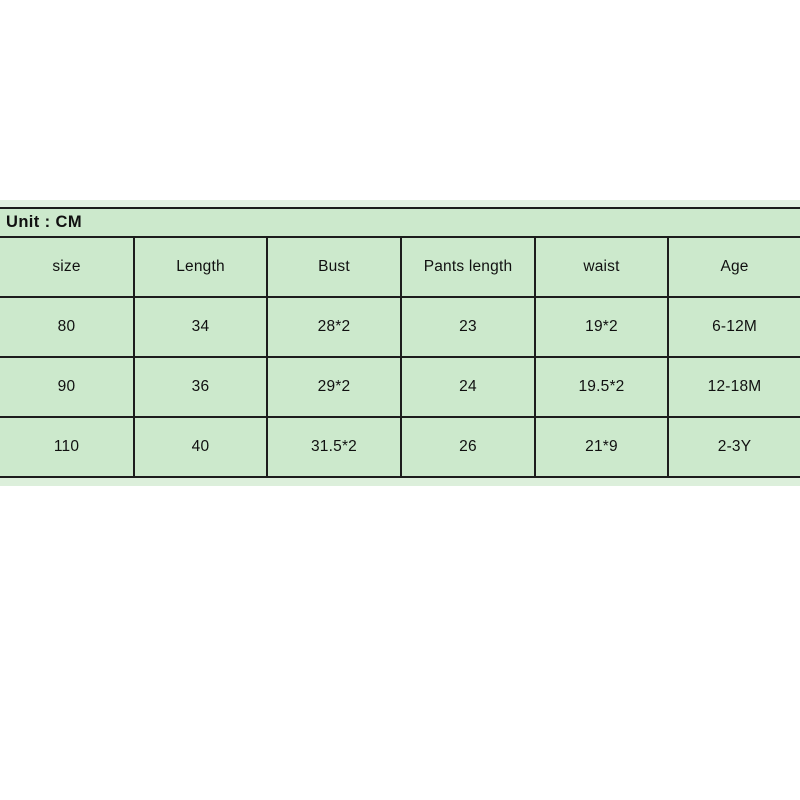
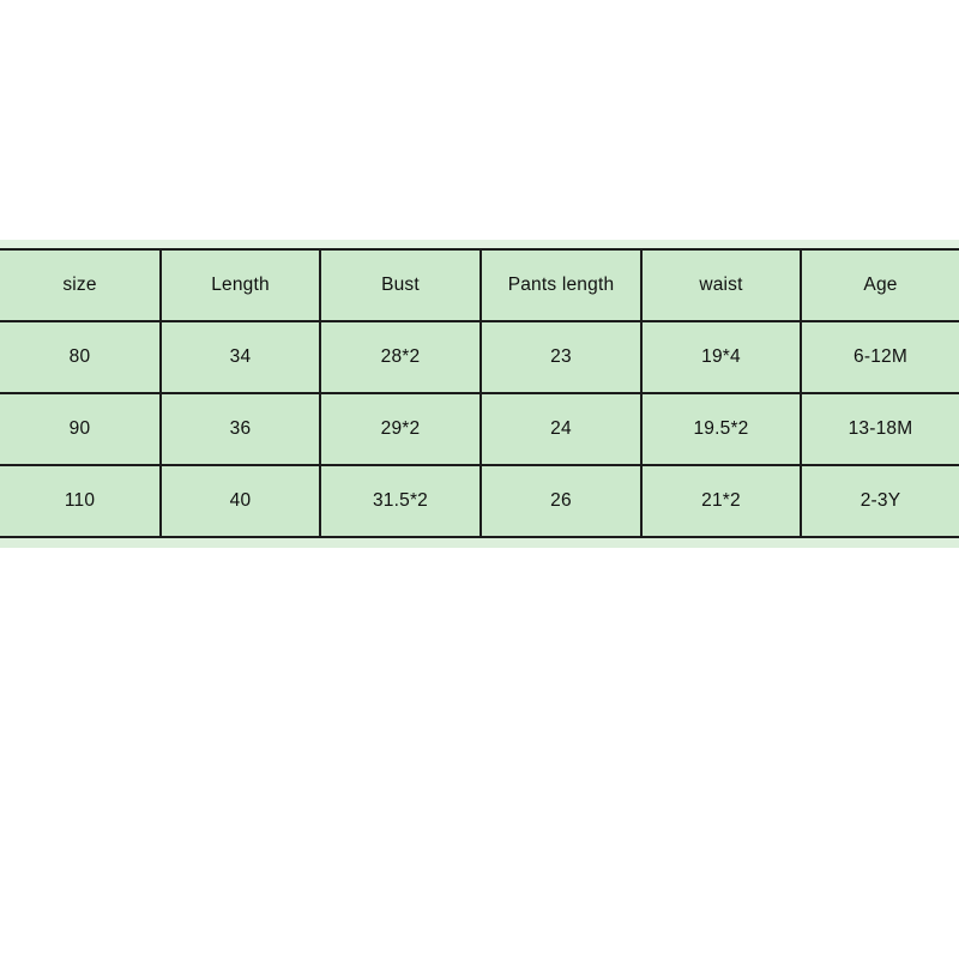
- Unit : CM
  size	Length	Bust	Pants length	waist	Age
- 80	34	28*2	23	19*2	6-12M
+ 80	34	28*2	23	19*4	6-12M
- 90	36	29*2	24	19.5*2	12-18M
+ 90	36	29*2	24	19.5*2	13-18M
- 110	40	31.5*2	26	21*9	2-3Y
+ 110	40	31.5*2	26	21*2	2-3Y
